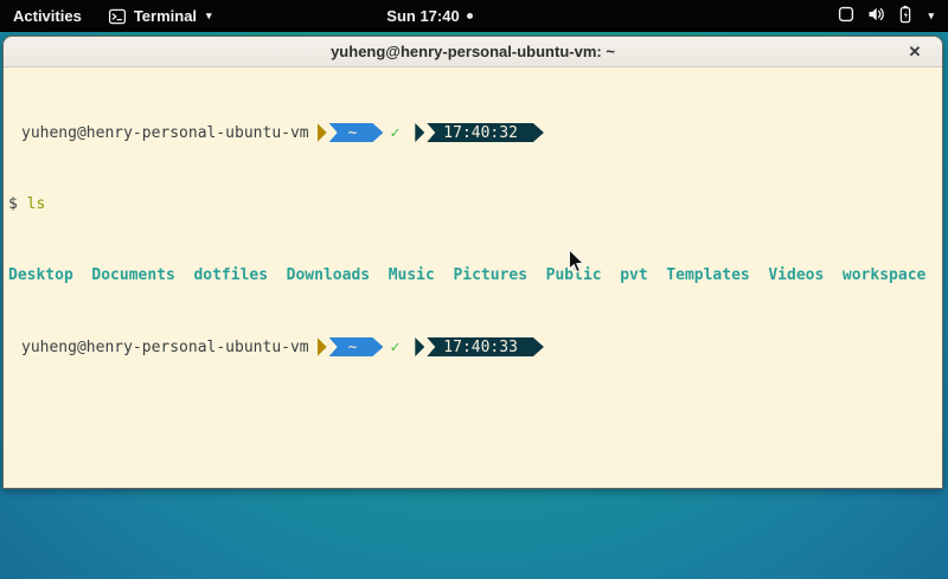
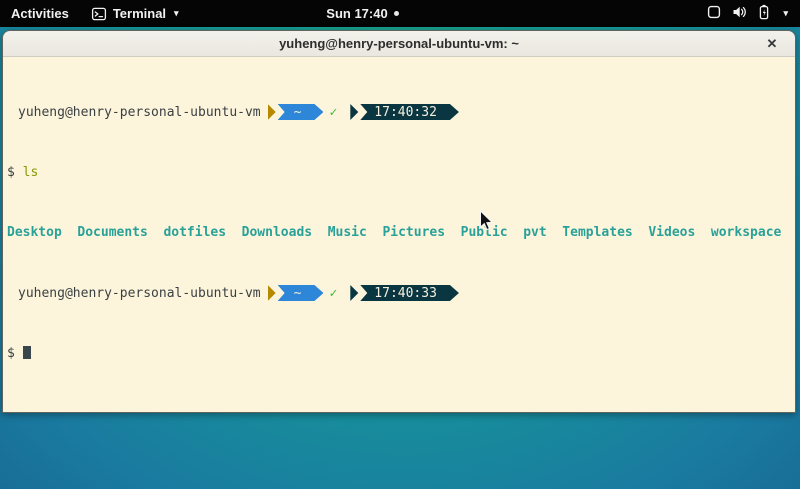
  Activities
  Terminal
  ▾
  Sun 17:40
  ▾
  yuheng@henry-personal-ubuntu-vm: ~
  ✕
  yuheng@henry-personal-ubuntu-vm
  ~
  ✓
  17:40:32
  $ ls
  Desktop Documents dotfiles Downloads Music Pictures Public pvt Templates Videos workspace
  yuheng@henry-personal-ubuntu-vm
  ~
  ✓
  17:40:33
+ $
